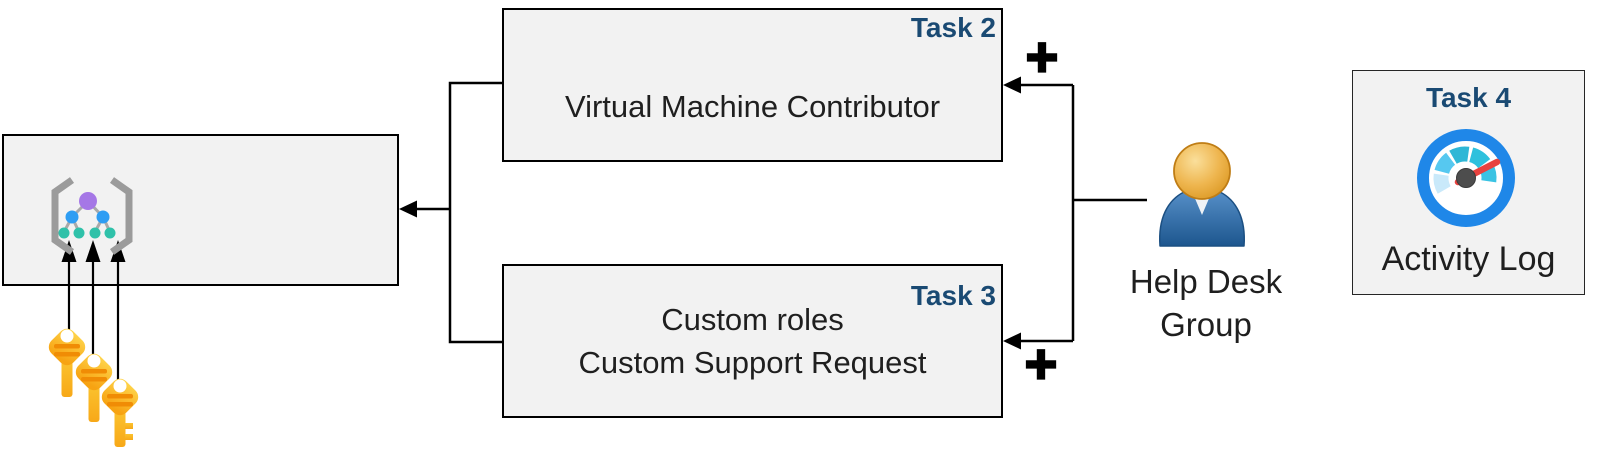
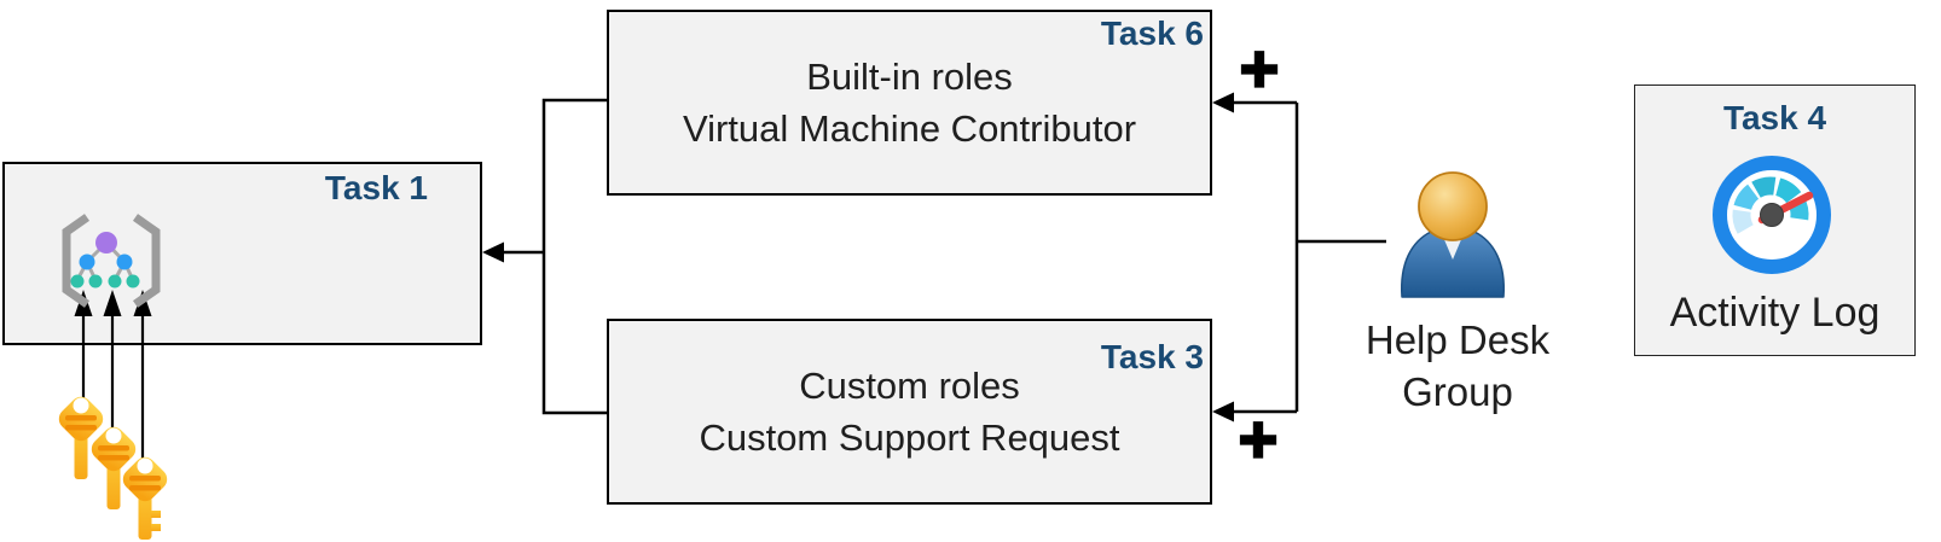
+ Task 1
- Task 2
+ Task 6
+ Built-in roles
  Virtual Machine Contributor
  Task 3
  Custom roles
  Custom Support Request
  Task 4
  Activity Log
  Help Desk
  Group
  +
  +
